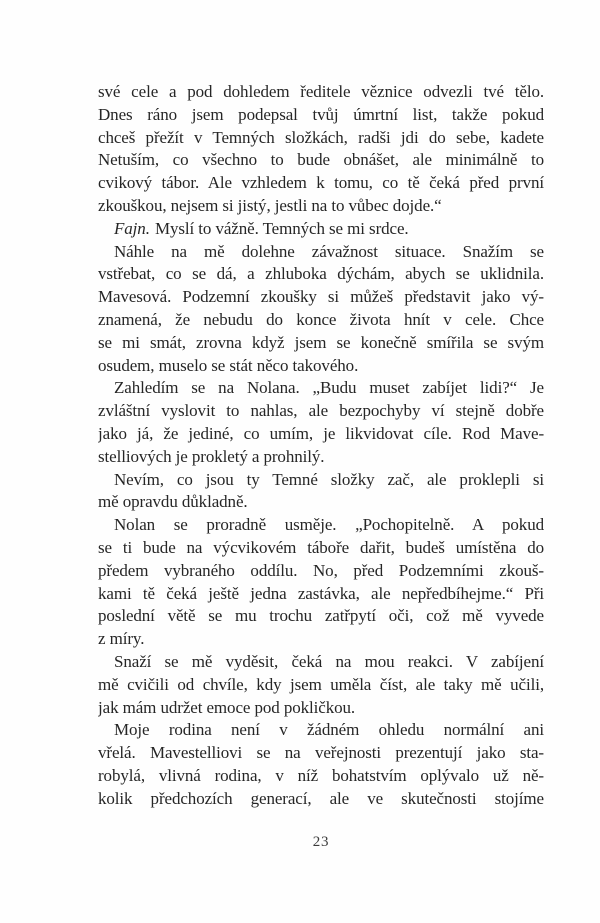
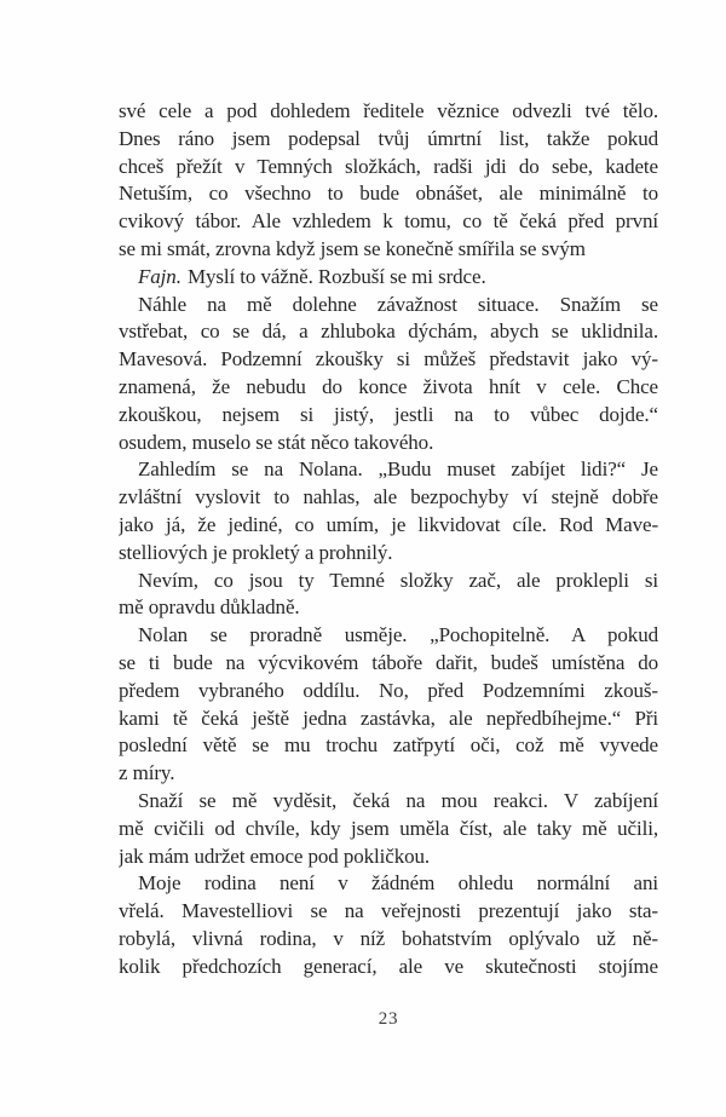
  své cele a pod dohledem ředitele věznice odvezli tvé tělo.
  Dnes ráno jsem podepsal tvůj úmrtní list, takže pokud
  chceš přežít v Temných složkách, radši jdi do sebe, kadete
  Netuším, co všechno to bude obnášet, ale minimálně to
  cvikový tábor. Ale vzhledem k tomu, co tě čeká před první
- zkouškou, nejsem si jistý, jestli na to vůbec dojde.“
+ se mi smát, zrovna když jsem se konečně smířila se svým
- Fajn. Myslí to vážně. Temných se mi srdce.
+ Fajn. Myslí to vážně. Rozbuší se mi srdce.
  Náhle na mě dolehne závažnost situace. Snažím se
  vstřebat, co se dá, a zhluboka dýchám, abych se uklidnila.
  Mavesová. Podzemní zkoušky si můžeš představit jako vý-
  znamená, že nebudu do konce života hnít v cele. Chce
- se mi smát, zrovna když jsem se konečně smířila se svým
+ zkouškou, nejsem si jistý, jestli na to vůbec dojde.“
  osudem, muselo se stát něco takového.
  Zahledím se na Nolana. „Budu muset zabíjet lidi?“ Je
  zvláštní vyslovit to nahlas, ale bezpochyby ví stejně dobře
  jako já, že jediné, co umím, je likvidovat cíle. Rod Mave-
  stelliových je prokletý a prohnilý.
  Nevím, co jsou ty Temné složky zač, ale proklepli si
  mě opravdu důkladně.
  Nolan se proradně usměje. „Pochopitelně. A pokud
  se ti bude na výcvikovém táboře dařit, budeš umístěna do
  předem vybraného oddílu. No, před Podzemními zkouš-
  kami tě čeká ještě jedna zastávka, ale nepředbíhejme.“ Při
  poslední větě se mu trochu zatřpytí oči, což mě vyvede
  z míry.
  Snaží se mě vyděsit, čeká na mou reakci. V zabíjení
  mě cvičili od chvíle, kdy jsem uměla číst, ale taky mě učili,
  jak mám udržet emoce pod pokličkou.
  Moje rodina není v žádném ohledu normální ani
  vřelá. Mavestelliovi se na veřejnosti prezentují jako sta-
  robylá, vlivná rodina, v níž bohatstvím oplývalo už ně-
  kolik předchozích generací, ale ve skutečnosti stojíme
  23
